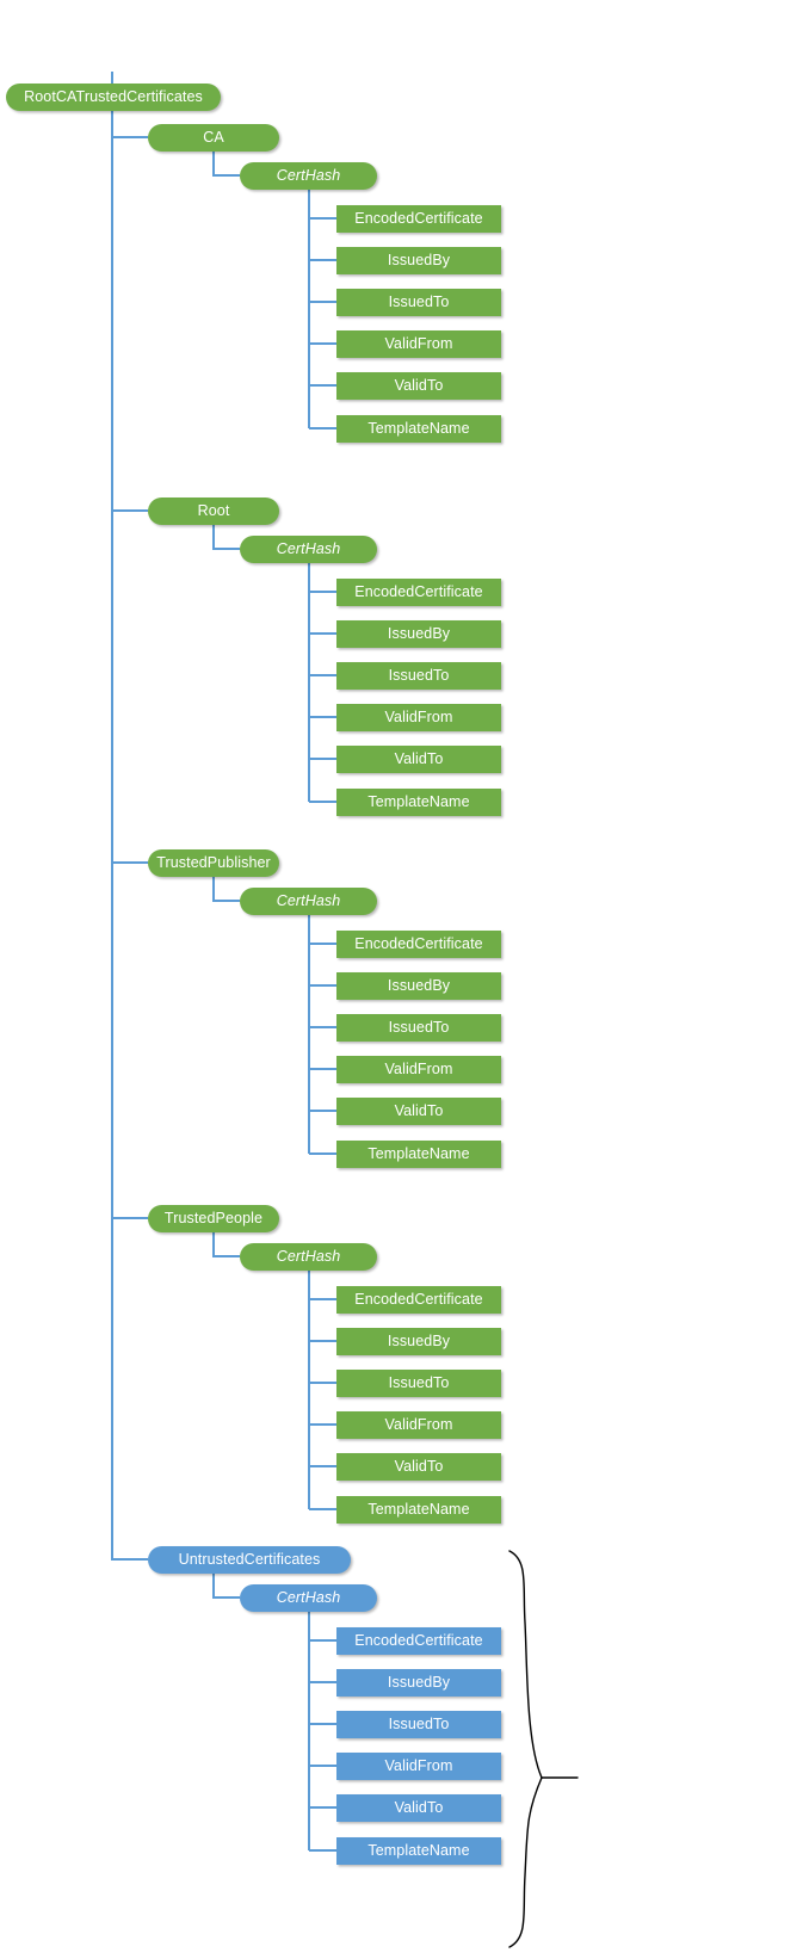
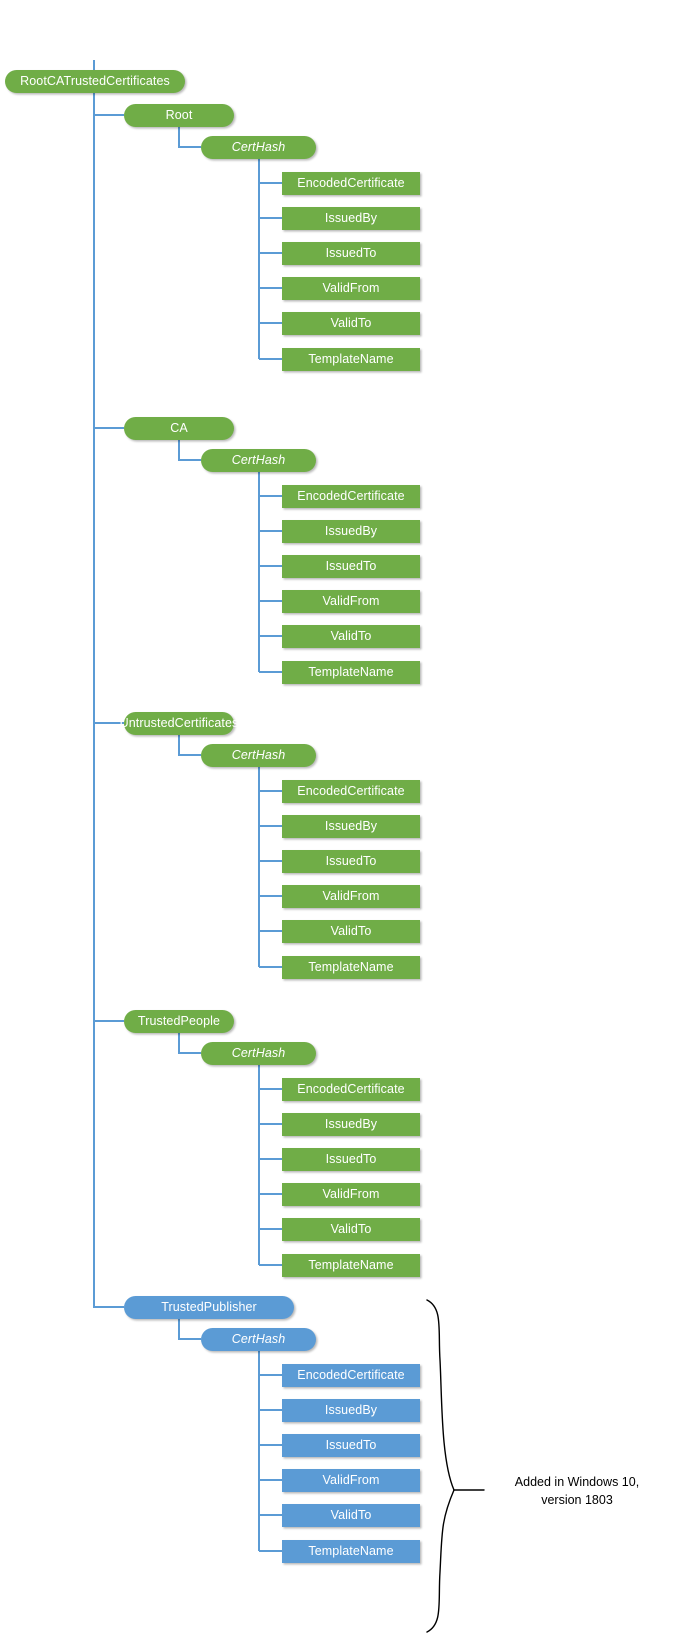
  RootCATrustedCertificates
- CA
+ Root
  CertHash
  EncodedCertificate
  IssuedBy
  IssuedTo
  ValidFrom
  ValidTo
  TemplateName
- Root
+ CA
  CertHash
  EncodedCertificate
  IssuedBy
  IssuedTo
  ValidFrom
  ValidTo
  TemplateName
- TrustedPublisher
+ UntrustedCertificates
  CertHash
  EncodedCertificate
  IssuedBy
  IssuedTo
  ValidFrom
  ValidTo
  TemplateName
  TrustedPeople
  CertHash
  EncodedCertificate
  IssuedBy
  IssuedTo
  ValidFrom
  ValidTo
  TemplateName
- UntrustedCertificates
+ TrustedPublisher
  CertHash
  EncodedCertificate
  IssuedBy
  IssuedTo
  ValidFrom
  ValidTo
  TemplateName
+ Added in Windows 10,
+ version 1803
